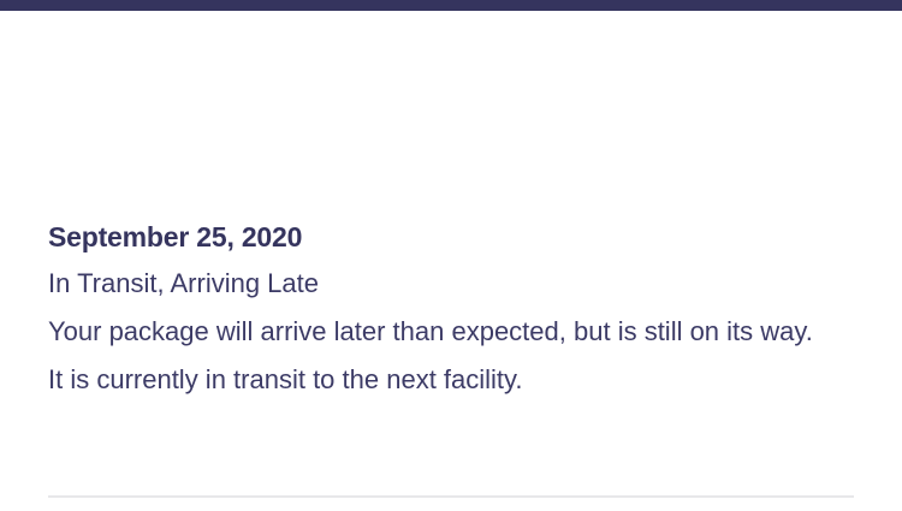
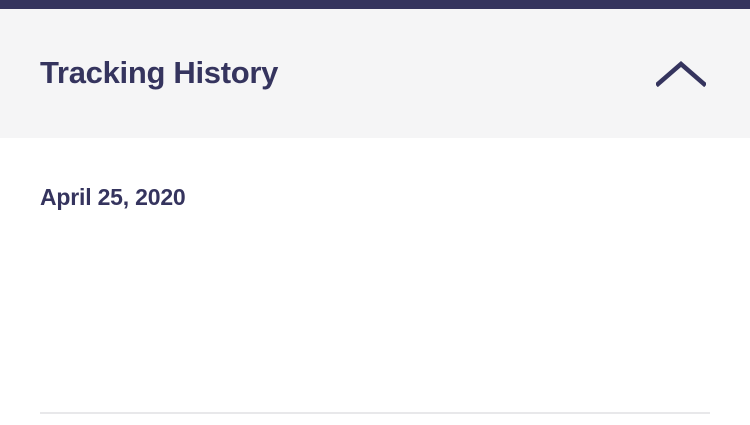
+ Tracking History
- September 25, 2020
+ April 25, 2020
- In Transit, Arriving Late
- Your package will arrive later than expected, but is still on its way. It is currently in transit to the next facility.
